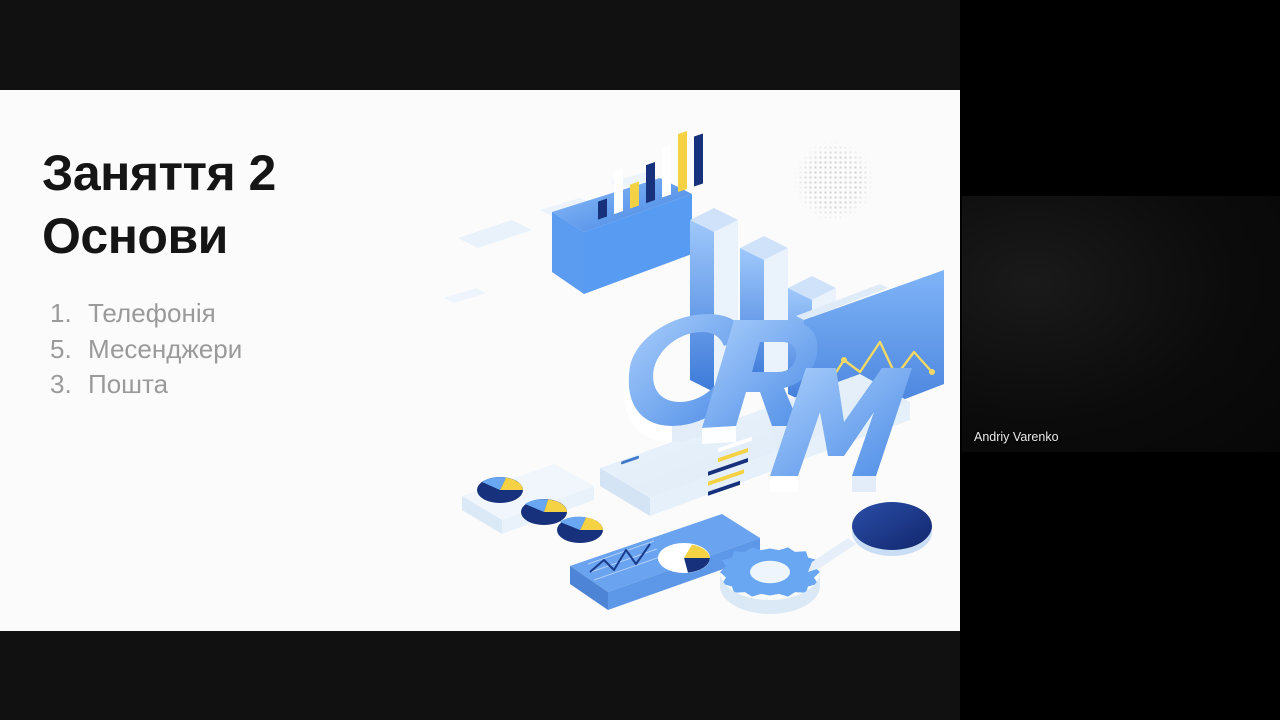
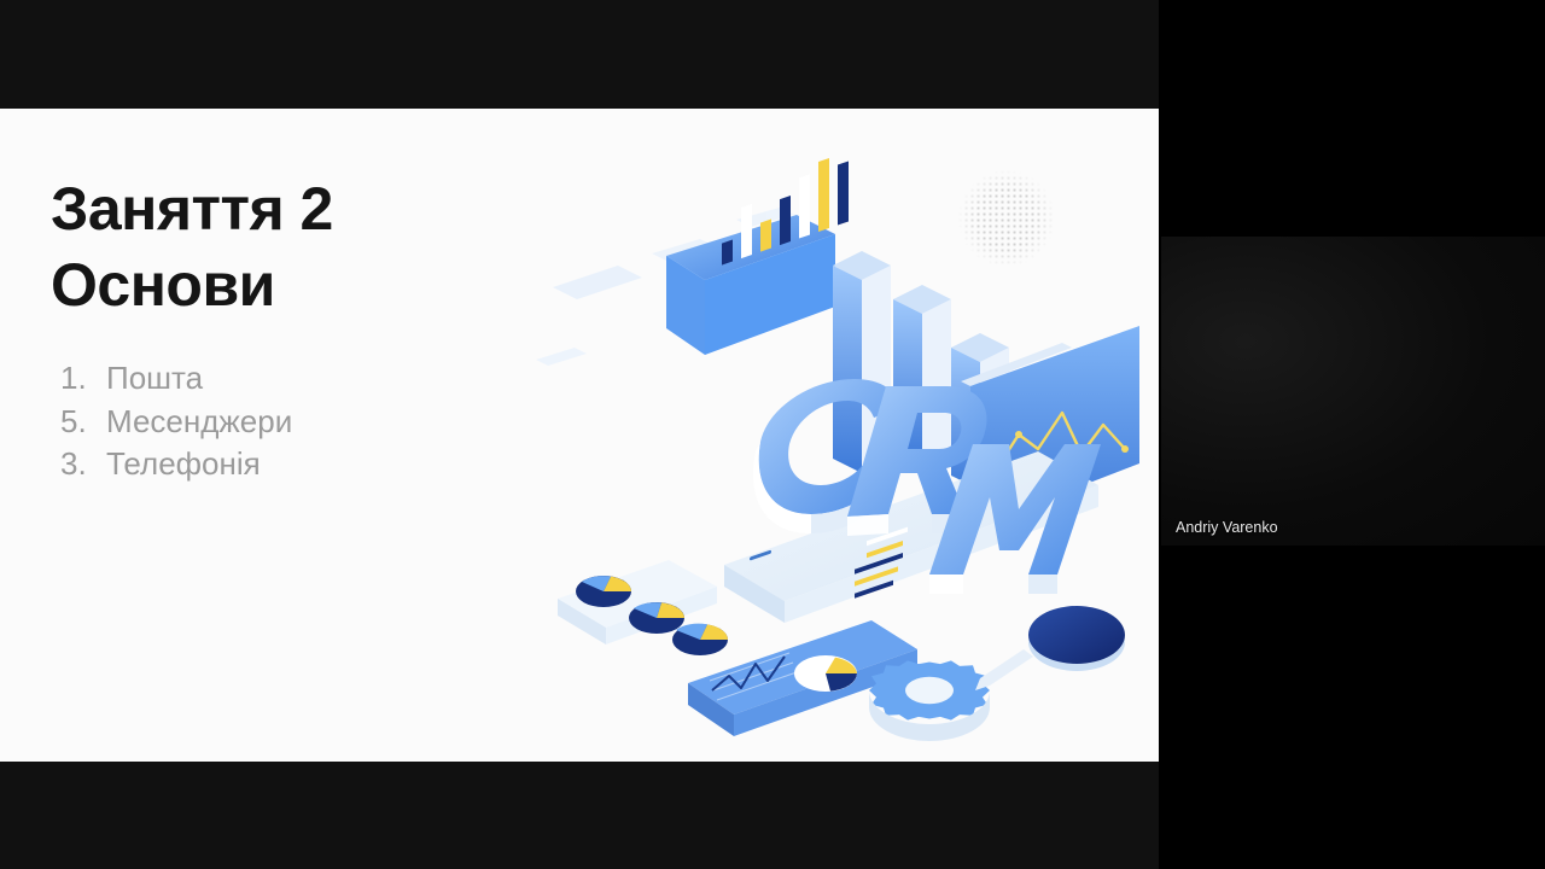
  Заняття 2
  Основи
  1.
- Телефонія
+ Пошта
  5.
  Месенджери
  3.
- Пошта
+ Телефонія
  Andriy Varenko
